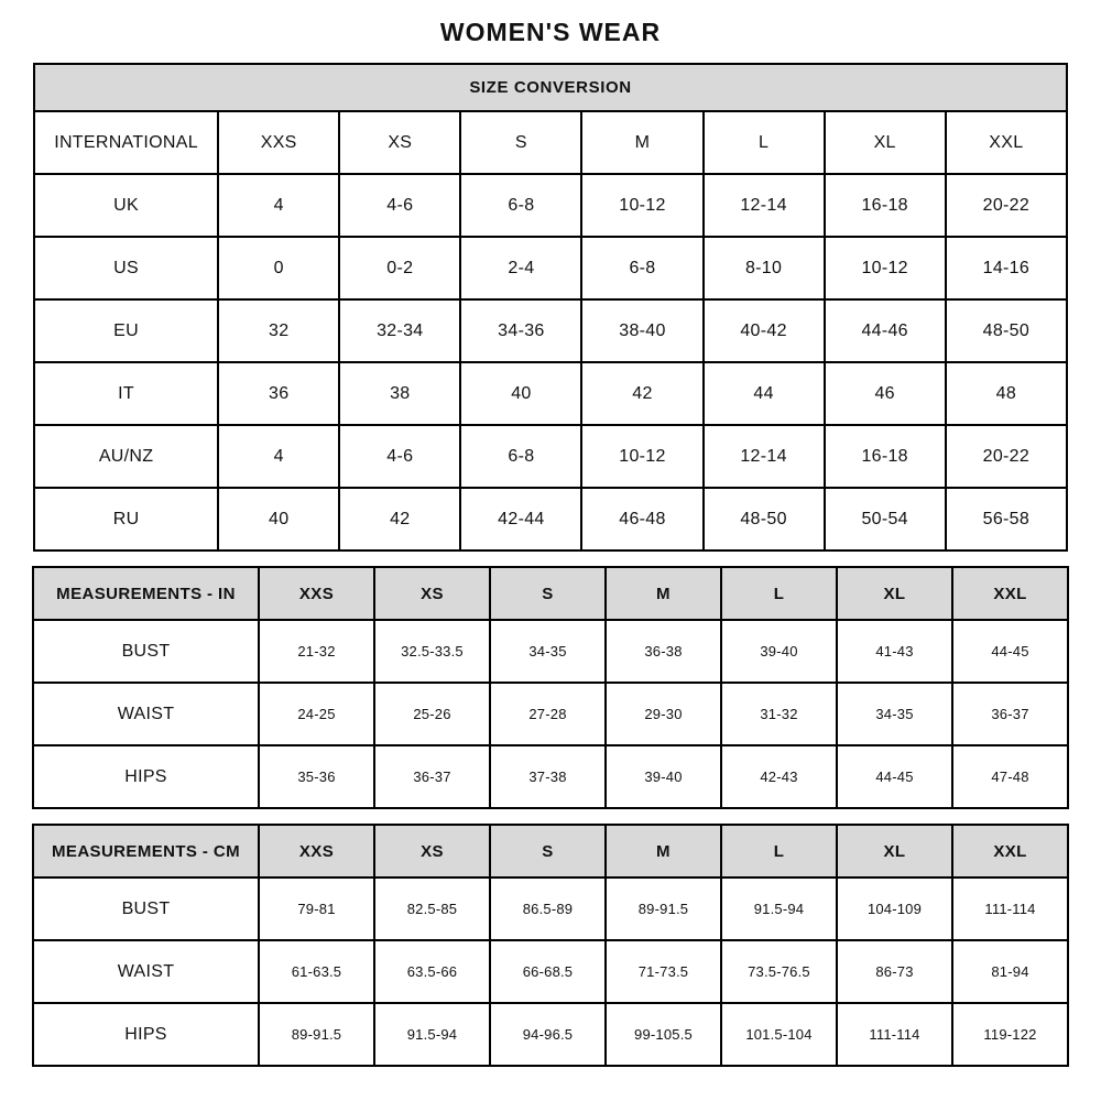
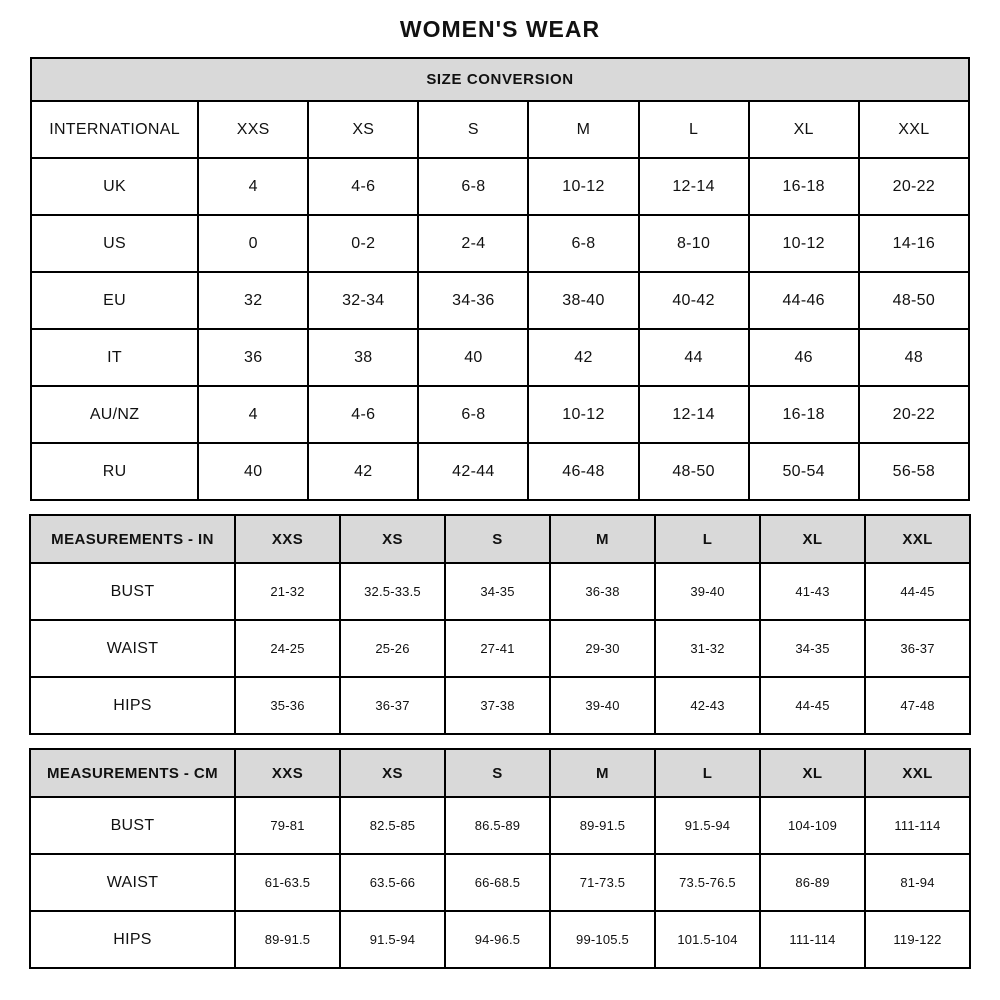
  WOMEN'S WEAR
  SIZE CONVERSION
  INTERNATIONAL	XXS	XS	S	M	L	XL	XXL
  UK	4	4-6	6-8	10-12	12-14	16-18	20-22
  US	0	0-2	2-4	6-8	8-10	10-12	14-16
  EU	32	32-34	34-36	38-40	40-42	44-46	48-50
  IT	36	38	40	42	44	46	48
  AU/NZ	4	4-6	6-8	10-12	12-14	16-18	20-22
  RU	40	42	42-44	46-48	48-50	50-54	56-58
  MEASUREMENTS - IN	XXS	XS	S	M	L	XL	XXL
  BUST	21-32	32.5-33.5	34-35	36-38	39-40	41-43	44-45
- WAIST	24-25	25-26	27-28	29-30	31-32	34-35	36-37
+ WAIST	24-25	25-26	27-41	29-30	31-32	34-35	36-37
  HIPS	35-36	36-37	37-38	39-40	42-43	44-45	47-48
  MEASUREMENTS - CM	XXS	XS	S	M	L	XL	XXL
  BUST	79-81	82.5-85	86.5-89	89-91.5	91.5-94	104-109	111-114
- WAIST	61-63.5	63.5-66	66-68.5	71-73.5	73.5-76.5	86-73	81-94
+ WAIST	61-63.5	63.5-66	66-68.5	71-73.5	73.5-76.5	86-89	81-94
  HIPS	89-91.5	91.5-94	94-96.5	99-105.5	101.5-104	111-114	119-122
